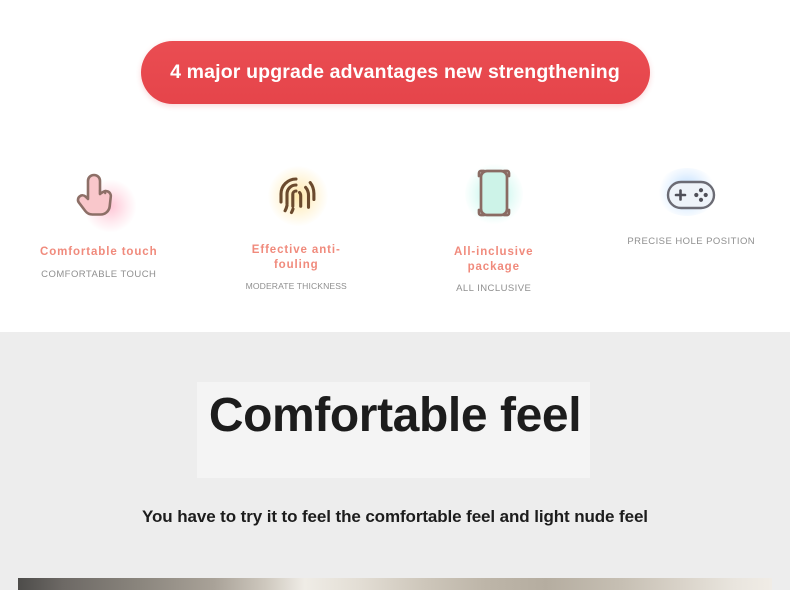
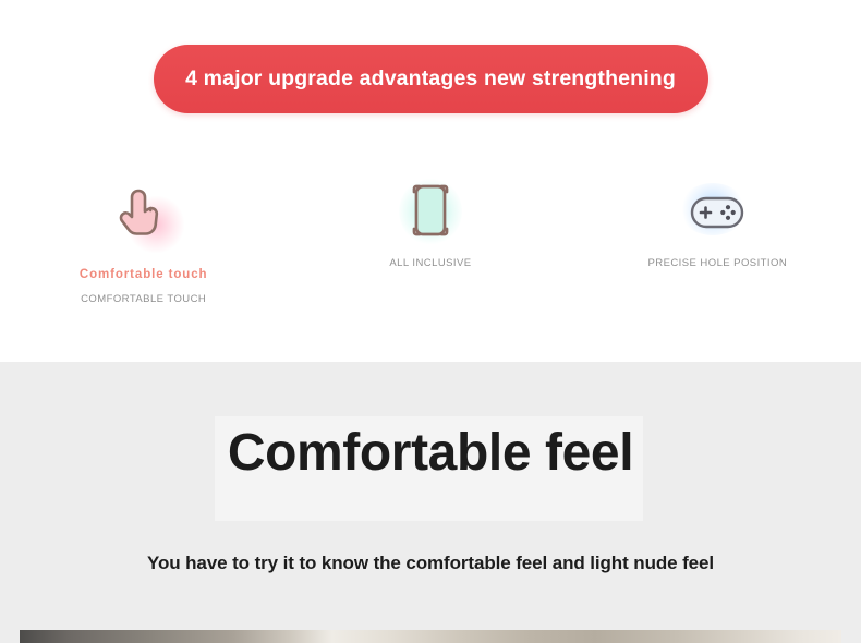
  4 major upgrade advantages new strengthening
  Comfortable touch
  COMFORTABLE TOUCH
- Effective anti-fouling
- MODERATE THICKNESS
- All-inclusive package
  ALL INCLUSIVE
  PRECISE HOLE POSITION
  Comfortable feel
- You have to try it to feel the comfortable feel and light nude feel
+ You have to try it to know the comfortable feel and light nude feel
